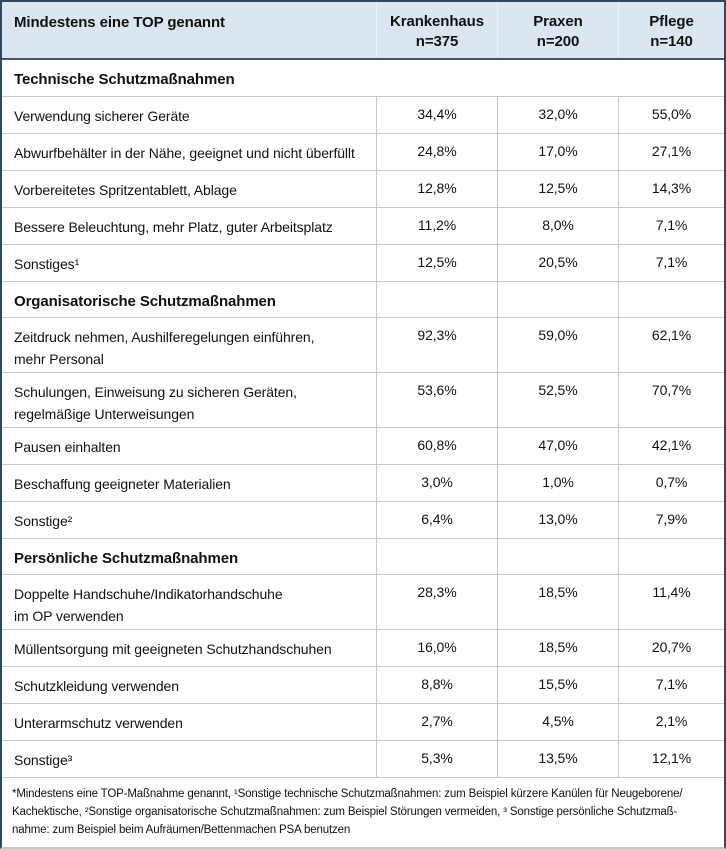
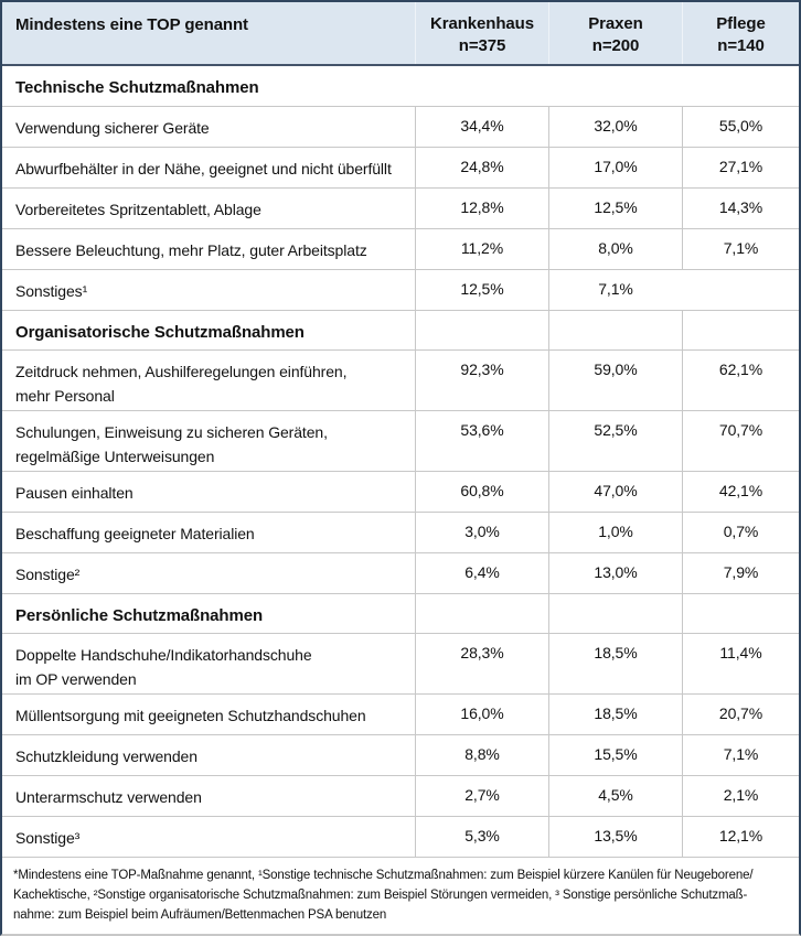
  Mindestens eine TOP genannt
  Krankenhaus
  n=375
  Praxen
  n=200
  Pflege
  n=140
  Technische Schutzmaßnahmen
  Verwendung sicherer Geräte
  34,4%
  32,0%
  55,0%
  Abwurfbehälter in der Nähe, geeignet und nicht überfüllt
  24,8%
  17,0%
  27,1%
  Vorbereitetes Spritzentablett, Ablage
  12,8%
  12,5%
  14,3%
  Bessere Beleuchtung, mehr Platz, guter Arbeitsplatz
  11,2%
  8,0%
  7,1%
  Sonstiges¹
  12,5%
- 20,5%
  7,1%
  Organisatorische Schutzmaßnahmen
  Zeitdruck nehmen, Aushilferegelungen einführen,
  mehr Personal
  92,3%
  59,0%
  62,1%
  Schulungen, Einweisung zu sicheren Geräten,
  regelmäßige Unterweisungen
  53,6%
  52,5%
  70,7%
  Pausen einhalten
  60,8%
  47,0%
  42,1%
  Beschaffung geeigneter Materialien
  3,0%
  1,0%
  0,7%
  Sonstige²
  6,4%
  13,0%
  7,9%
  Persönliche Schutzmaßnahmen
  Doppelte Handschuhe/Indikatorhandschuhe
  im OP verwenden
  28,3%
  18,5%
  11,4%
  Müllentsorgung mit geeigneten Schutzhandschuhen
  16,0%
  18,5%
  20,7%
  Schutzkleidung verwenden
  8,8%
  15,5%
  7,1%
  Unterarmschutz verwenden
  2,7%
  4,5%
  2,1%
  Sonstige³
  5,3%
  13,5%
  12,1%
  *Mindestens eine TOP-Maßnahme genannt, ¹Sonstige technische Schutzmaßnahmen: zum Beispiel kürzere Kanülen für Neugeborene/
  Kachektische, ²Sonstige organisatorische Schutzmaßnahmen: zum Beispiel Störungen vermeiden, ³ Sonstige persönliche Schutzmaß-
  nahme: zum Beispiel beim Aufräumen/Bettenmachen PSA benutzen
